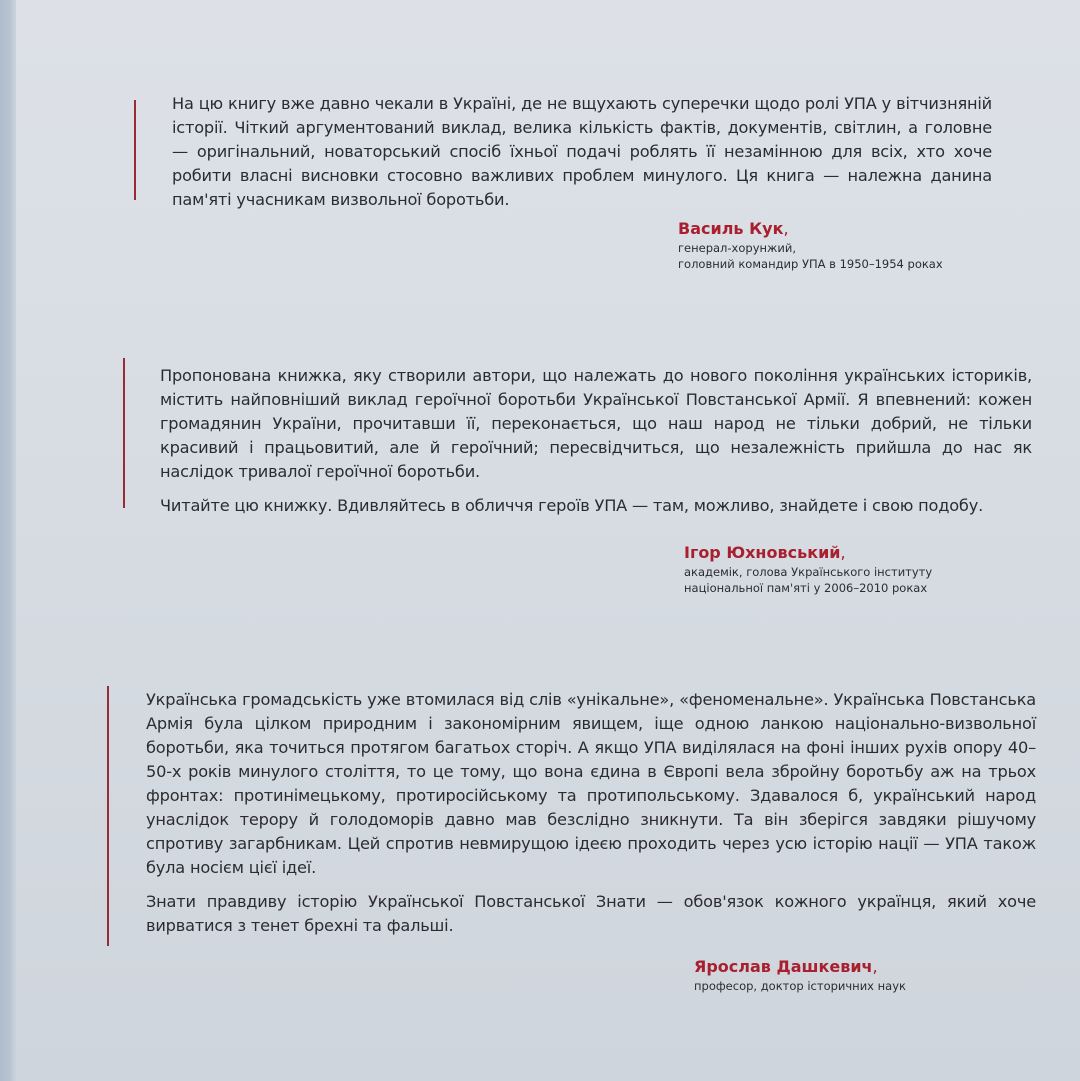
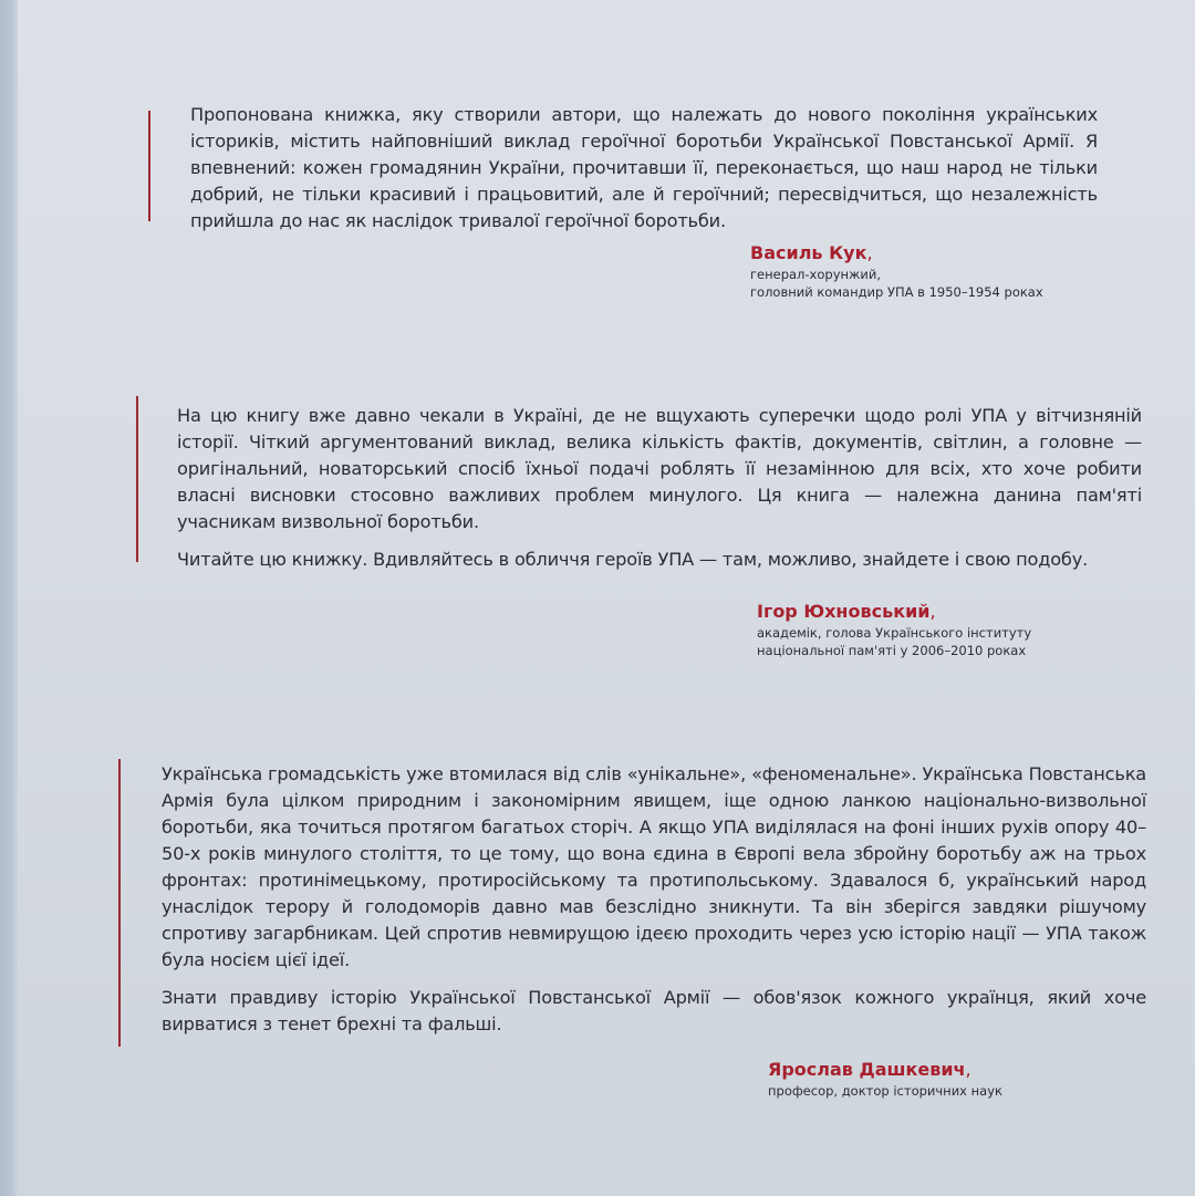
- На цю книгу вже давно чекали в Україні, де не вщухають суперечки щодо ролі УПА у вітчизняній історії. Чіткий аргументований виклад, велика кількість фактів, документів, світлин, а головне — оригінальний, новаторський спосіб їхньої подачі роблять її незамінною для всіх, хто хоче робити власні висновки стосовно важливих проблем минулого. Ця книга — належна данина пам'яті учасникам визвольної боротьби.
+ Пропонована книжка, яку створили автори, що належать до нового покоління українських істориків, містить найповніший виклад героїчної боротьби Української Повстанської Армії. Я впевнений: кожен громадянин України, прочитавши її, переконається, що наш народ не тільки добрий, не тільки красивий і працьовитий, але й героїчний; пересвідчиться, що незалежність прийшла до нас як наслідок тривалої героїчної боротьби.
  Василь Кук,
  генерал-хорунжий,
  головний командир УПА в 1950–1954 роках
- Пропонована книжка, яку створили автори, що належать до нового покоління українських істориків, містить найповніший виклад героїчної боротьби Української Повстанської Армії. Я впевнений: кожен громадянин України, прочитавши її, переконається, що наш народ не тільки добрий, не тільки красивий і працьовитий, але й героїчний; пересвідчиться, що незалежність прийшла до нас як наслідок тривалої героїчної боротьби.
+ На цю книгу вже давно чекали в Україні, де не вщухають суперечки щодо ролі УПА у вітчизняній історії. Чіткий аргументований виклад, велика кількість фактів, документів, світлин, а головне — оригінальний, новаторський спосіб їхньої подачі роблять її незамінною для всіх, хто хоче робити власні висновки стосовно важливих проблем минулого. Ця книга — належна данина пам'яті учасникам визвольної боротьби.
  Читайте цю книжку. Вдивляйтесь в обличчя героїв УПА — там, можливо, знайдете і свою подобу.
  Ігор Юхновський,
  академік, голова Українського інституту
  національної пам'яті у 2006–2010 роках
  Українська громадськість уже втомилася від слів «унікальне», «феноменальне». Українська Повстанська Армія була цілком природним і закономірним явищем, іще одною ланкою національно-визвольної боротьби, яка точиться протягом багатьох сторіч. А якщо УПА виділялася на фоні інших рухів опору 40–50-х років минулого століття, то це тому, що вона єдина в Європі вела збройну боротьбу аж на трьох фронтах: протинімецькому, протиросійському та протипольському. Здавалося б, український народ унаслідок терору й голодоморів давно мав безслідно зникнути. Та він зберігся завдяки рішучому спротиву загарбникам. Цей спротив невмирущою ідеєю проходить через усю історію нації — УПА також була носієм цієї ідеї.
- Знати правдиву історію Української Повстанської Знати — обов'язок кожного українця, який хоче вирватися з тенет брехні та фальші.
+ Знати правдиву історію Української Повстанської Армії — обов'язок кожного українця, який хоче вирватися з тенет брехні та фальші.
  Ярослав Дашкевич,
  професор, доктор історичних наук
